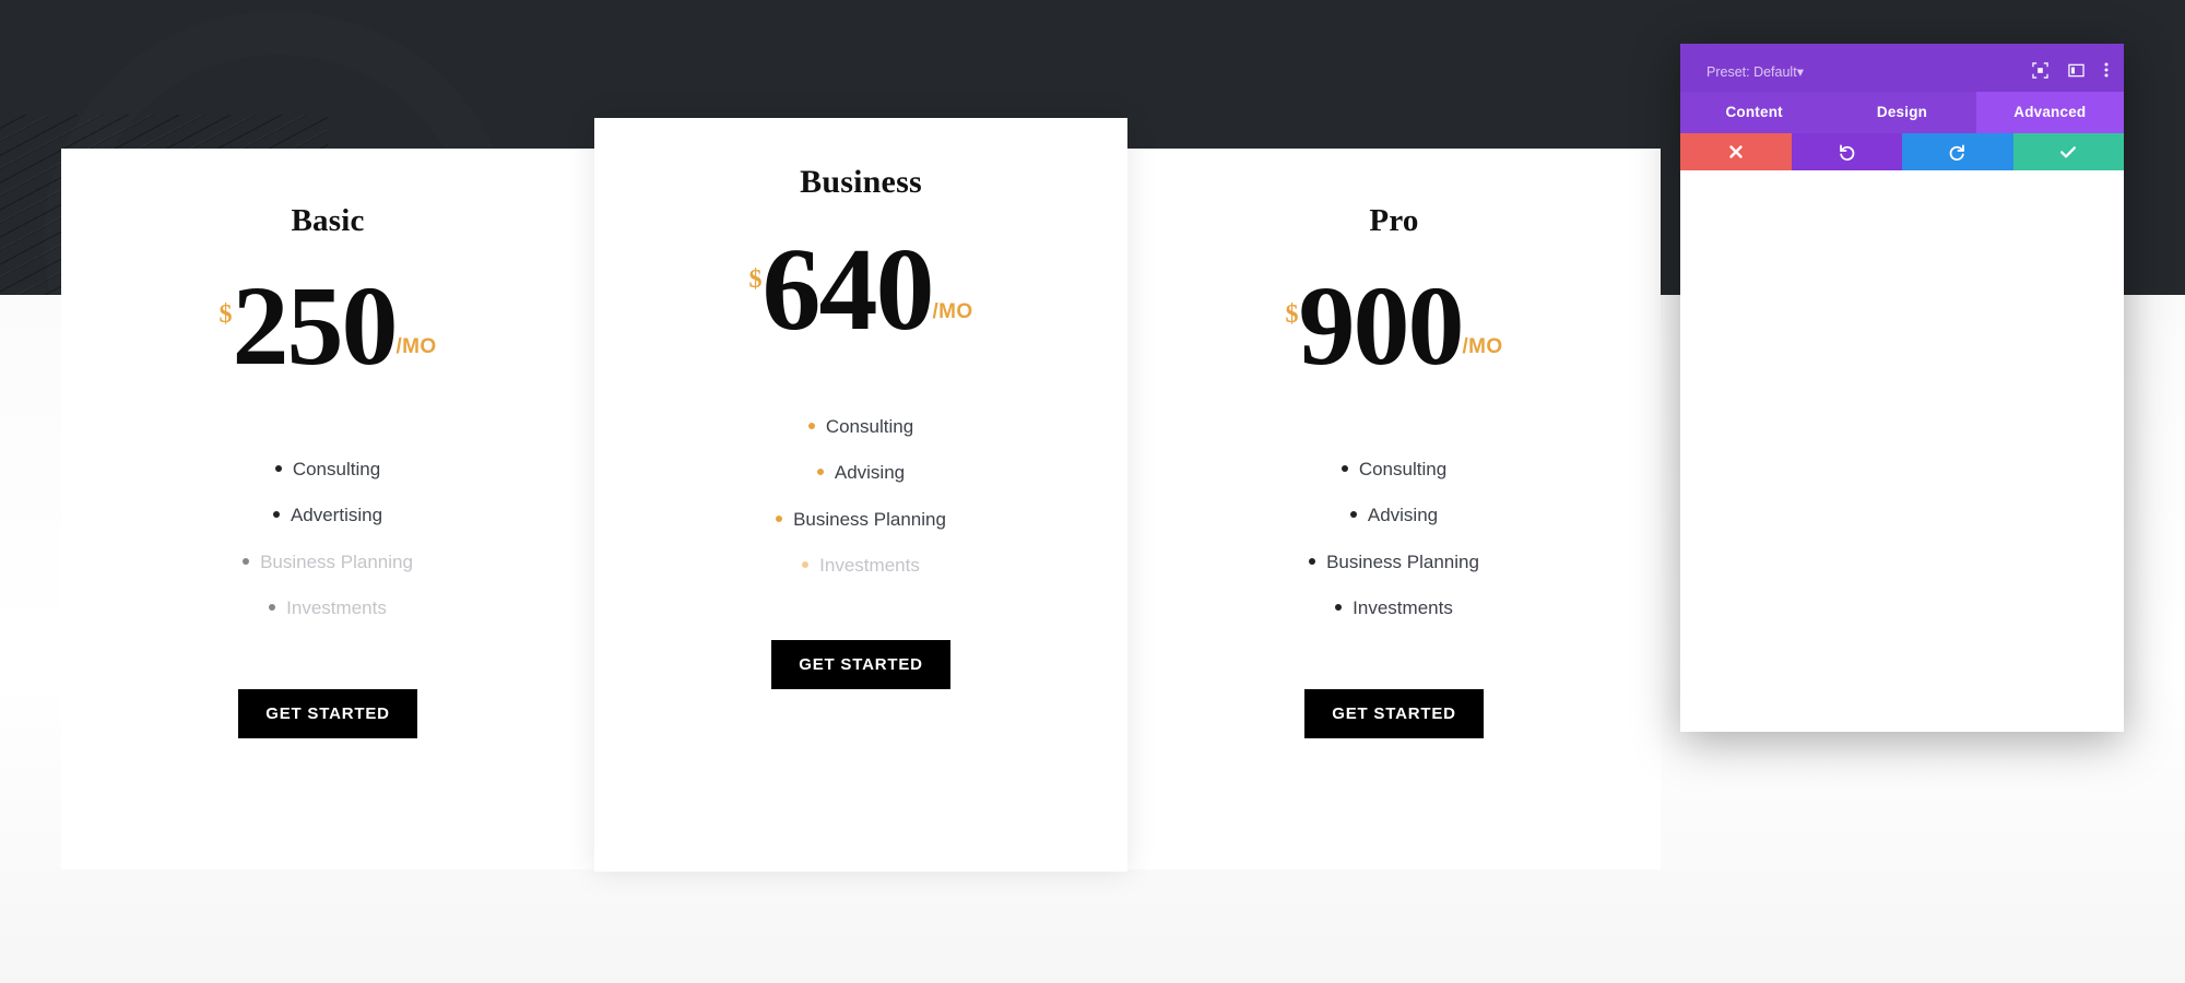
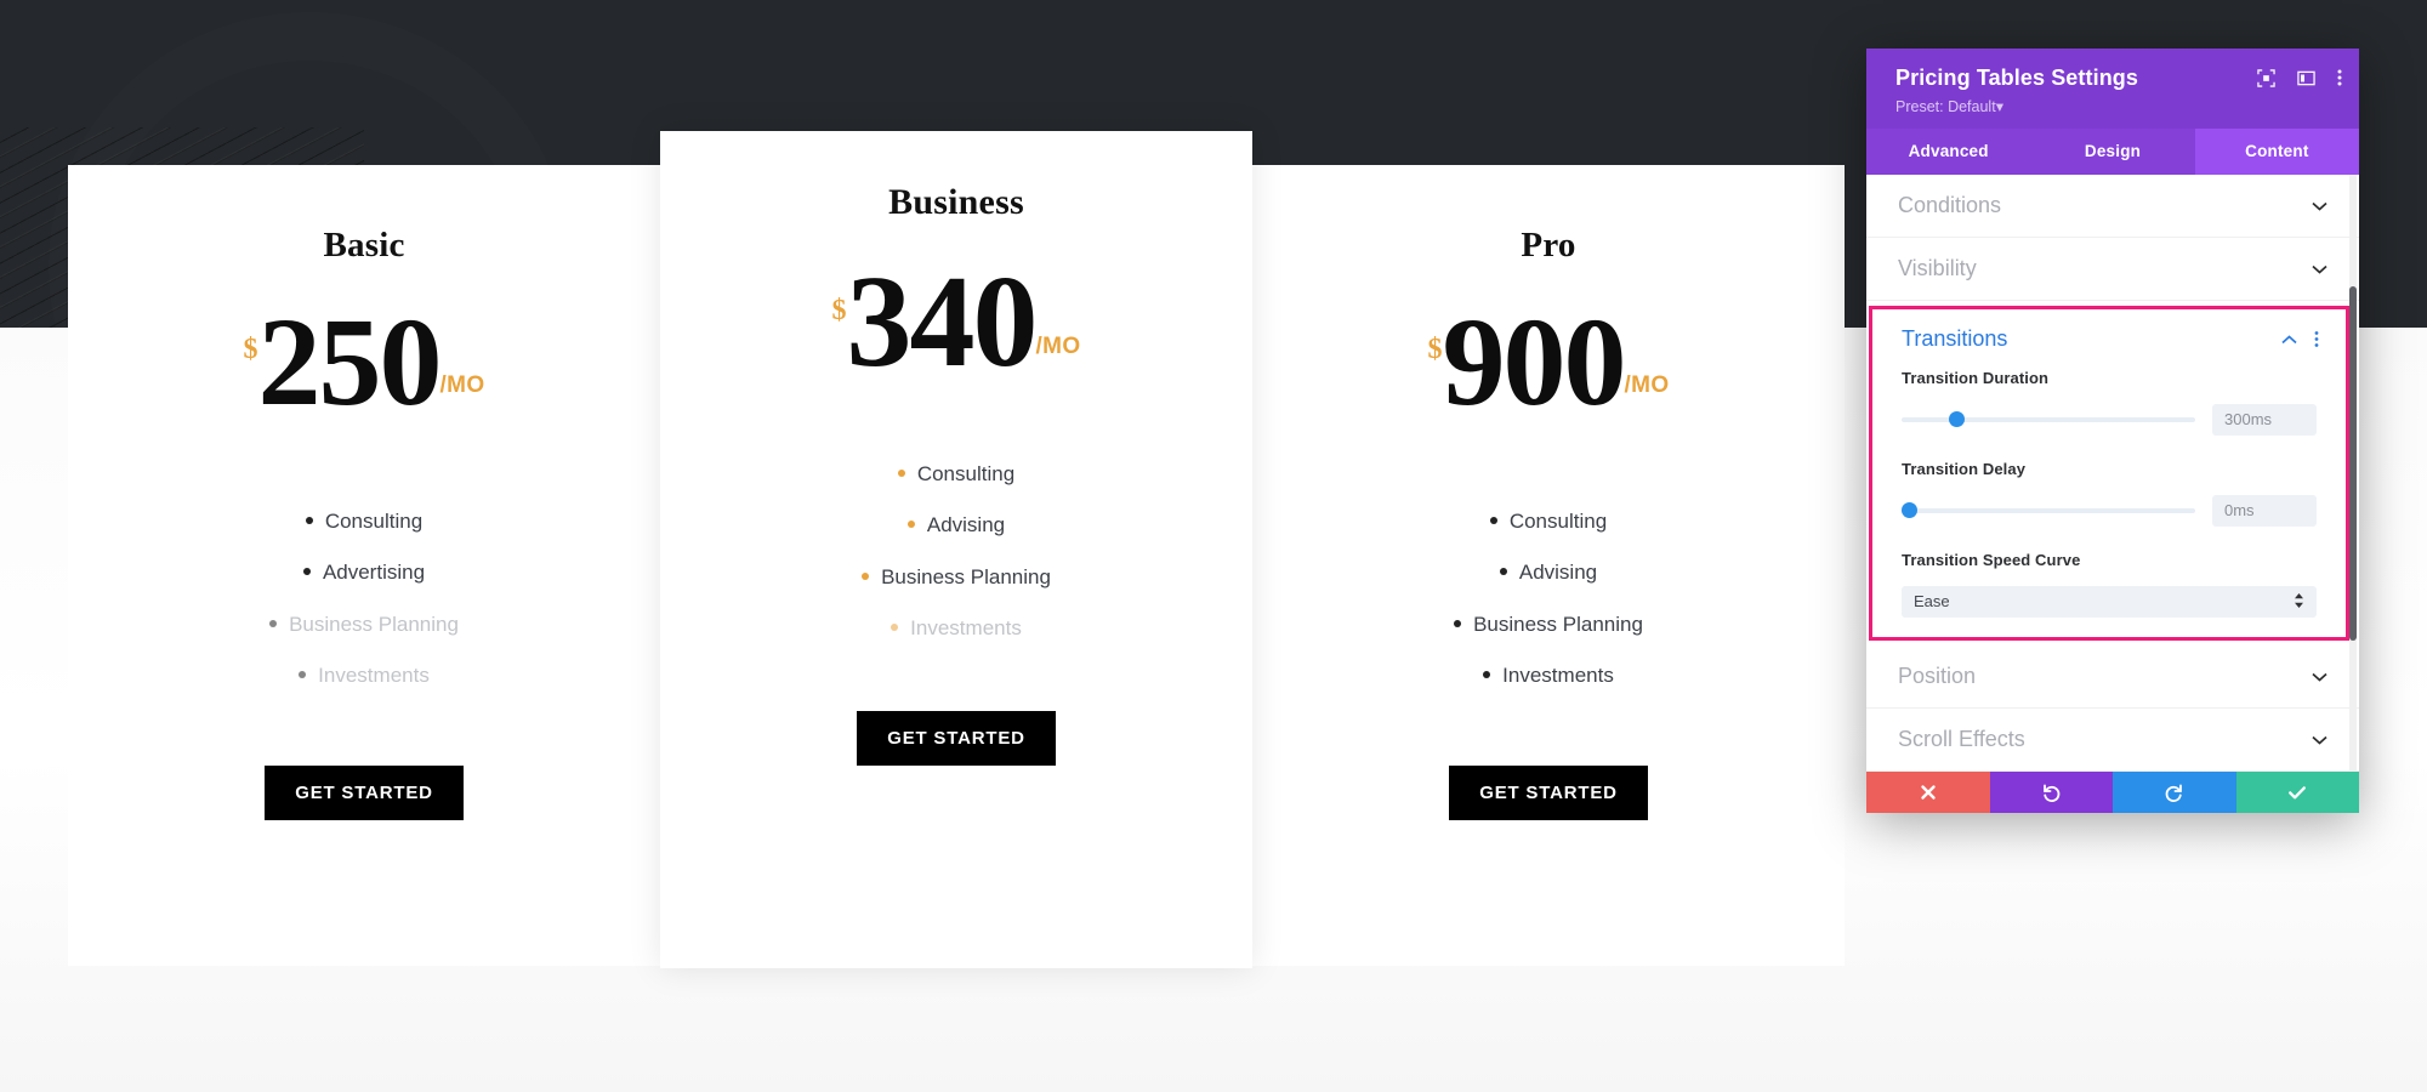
  Basic
  $250/MO
  Consulting
  Advertising
  Business Planning
  Investments
  GET STARTED
  Business
- $640/MO
+ $340/MO
  Consulting
  Advising
  Business Planning
  Investments
  GET STARTED
  Pro
  $900/MO
  Consulting
  Advising
  Business Planning
  Investments
  GET STARTED
+ Pricing Tables Settings
  Preset: Default▾
- Content
+ Advanced
  Design
- Advanced
+ Content
+ Conditions
+ Visibility
+ Transitions
+ Transition Duration
+ 300ms
+ Transition Delay
+ 0ms
+ Transition Speed Curve
+ Ease
+ Position
+ Scroll Effects
